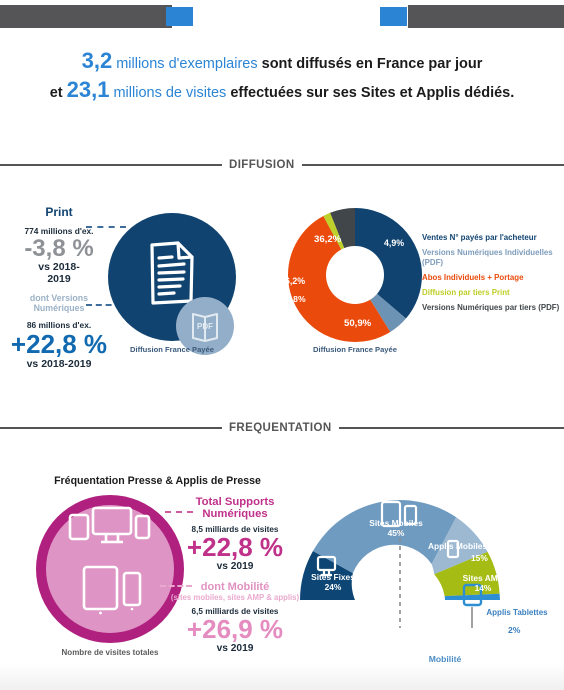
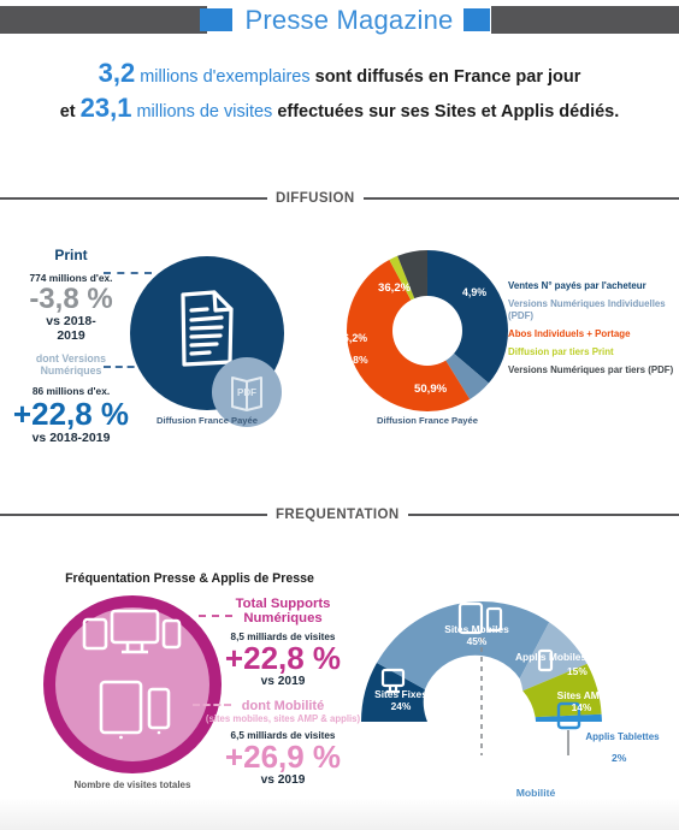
+ Presse Magazine
  3,2 millions d'exemplaires sont diffusés en France par jour
  et 23,1 millions de visites effectuées sur ses Sites et Applis dédiés.
  DIFFUSION
  Print
  774 millions d'ex.
  -3,8 %
  vs 2018-
  2019
  dont Versions Numériques
  86 millions d'ex.
  +22,8 %
  vs 2018-2019
  PDF
  Diffusion France Payée
  36,2%
  4,9%
  50,9%
  1,8%
  6,2%
  Diffusion France Payée
  Ventes N° payés par l'acheteur
  Versions Numériques Individuelles (PDF)
  Abos Individuels + Portage
  Diffusion par tiers Print
  Versions Numériques par tiers (PDF)
  FREQUENTATION
  Fréquentation Presse & Applis de Presse
  Nombre de visites totales
  Total Supports Numériques
  8,5 milliards de visites
  +22,8 %
  vs 2019
  dont Mobilité
  (sites mobiles, sites AMP & applis)
  6,5 milliards de visites
  +26,9 %
  vs 2019
  Sites Fixes
  24%
  Sites Mobiles
  45%
  Applis Mobiles
  15%
  Sites AMP
  14%
  Applis Tablettes
  2%
  Mobilité
